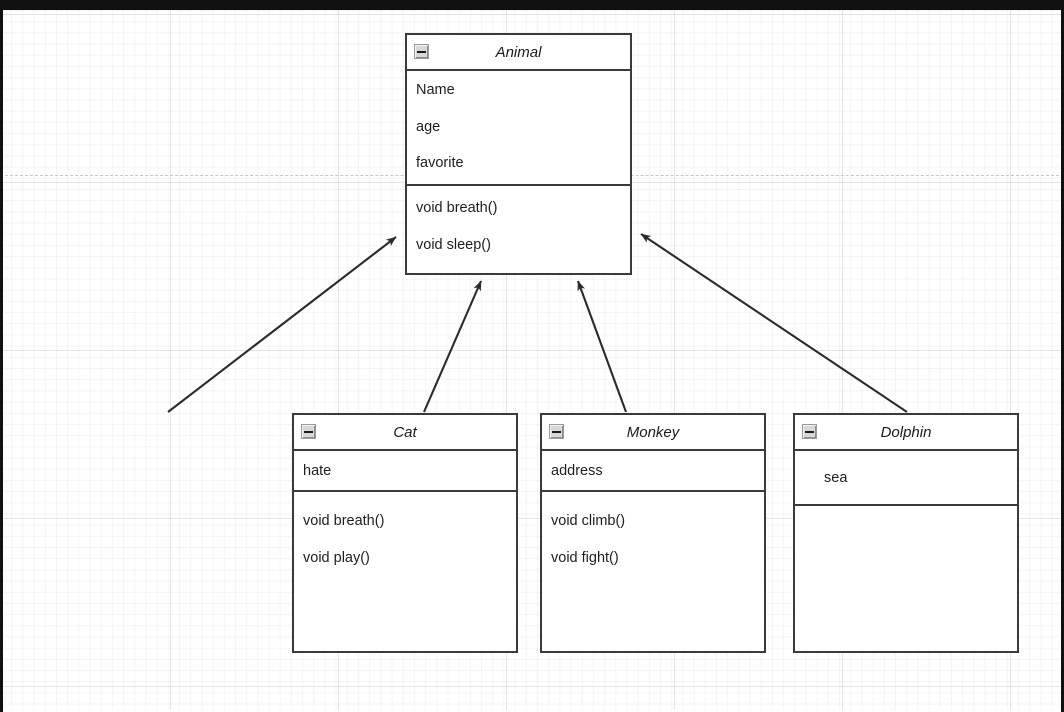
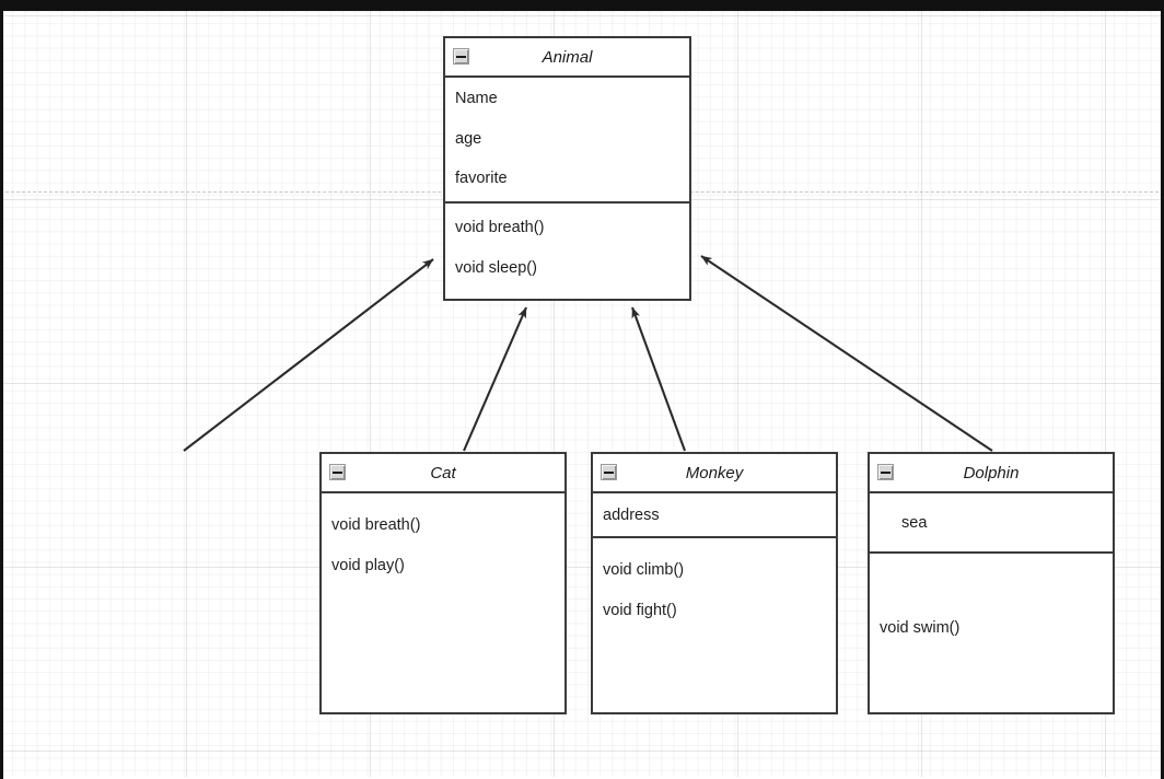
  Animal
  Name
  age
  favorite
  void breath()
  void sleep()
  Cat
- hate
  void breath()
  void play()
  Monkey
  address
  void climb()
  void fight()
  Dolphin
  sea
+ void swim()
